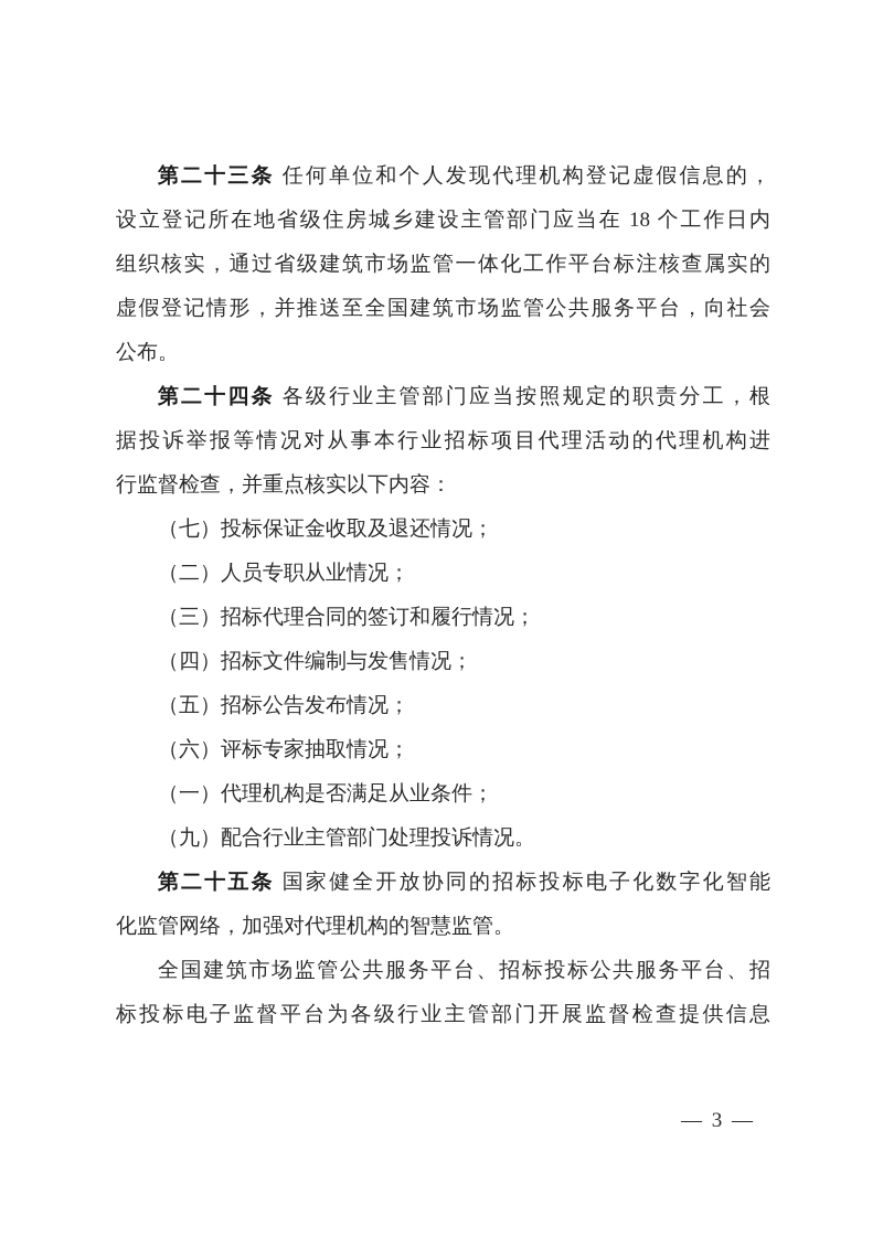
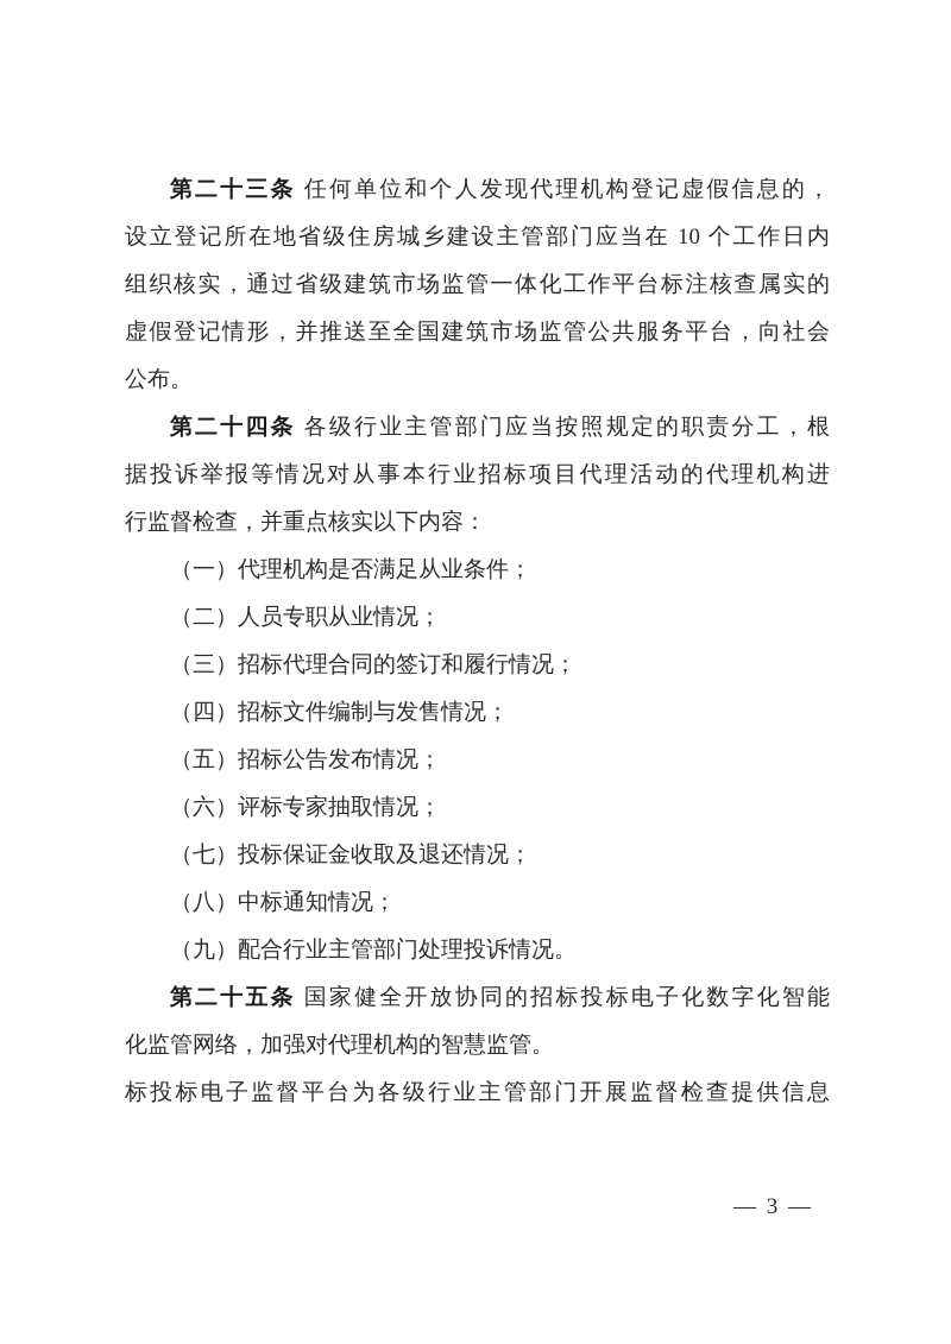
  第二十三条 任何单位和个人发现代理机构登记虚假信息的，
- 设立登记所在地省级住房城乡建设主管部门应当在 18 个工作日内
+ 设立登记所在地省级住房城乡建设主管部门应当在 10 个工作日内
  组织核实，通过省级建筑市场监管一体化工作平台标注核查属实的
  虚假登记情形，并推送至全国建筑市场监管公共服务平台，向社会
  公布。
  第二十四条 各级行业主管部门应当按照规定的职责分工，根
  据投诉举报等情况对从事本行业招标项目代理活动的代理机构进
  行监督检查，并重点核实以下内容：
- （七）投标保证金收取及退还情况；
+ （一）代理机构是否满足从业条件；
  （二）人员专职从业情况；
  （三）招标代理合同的签订和履行情况；
  （四）招标文件编制与发售情况；
  （五）招标公告发布情况；
  （六）评标专家抽取情况；
- （一）代理机构是否满足从业条件；
+ （七）投标保证金收取及退还情况；
+ （八）中标通知情况；
  （九）配合行业主管部门处理投诉情况。
  第二十五条 国家健全开放协同的招标投标电子化数字化智能
  化监管网络，加强对代理机构的智慧监管。
- 全国建筑市场监管公共服务平台、招标投标公共服务平台、招
  标投标电子监督平台为各级行业主管部门开展监督检查提供信息
  — 3 —
